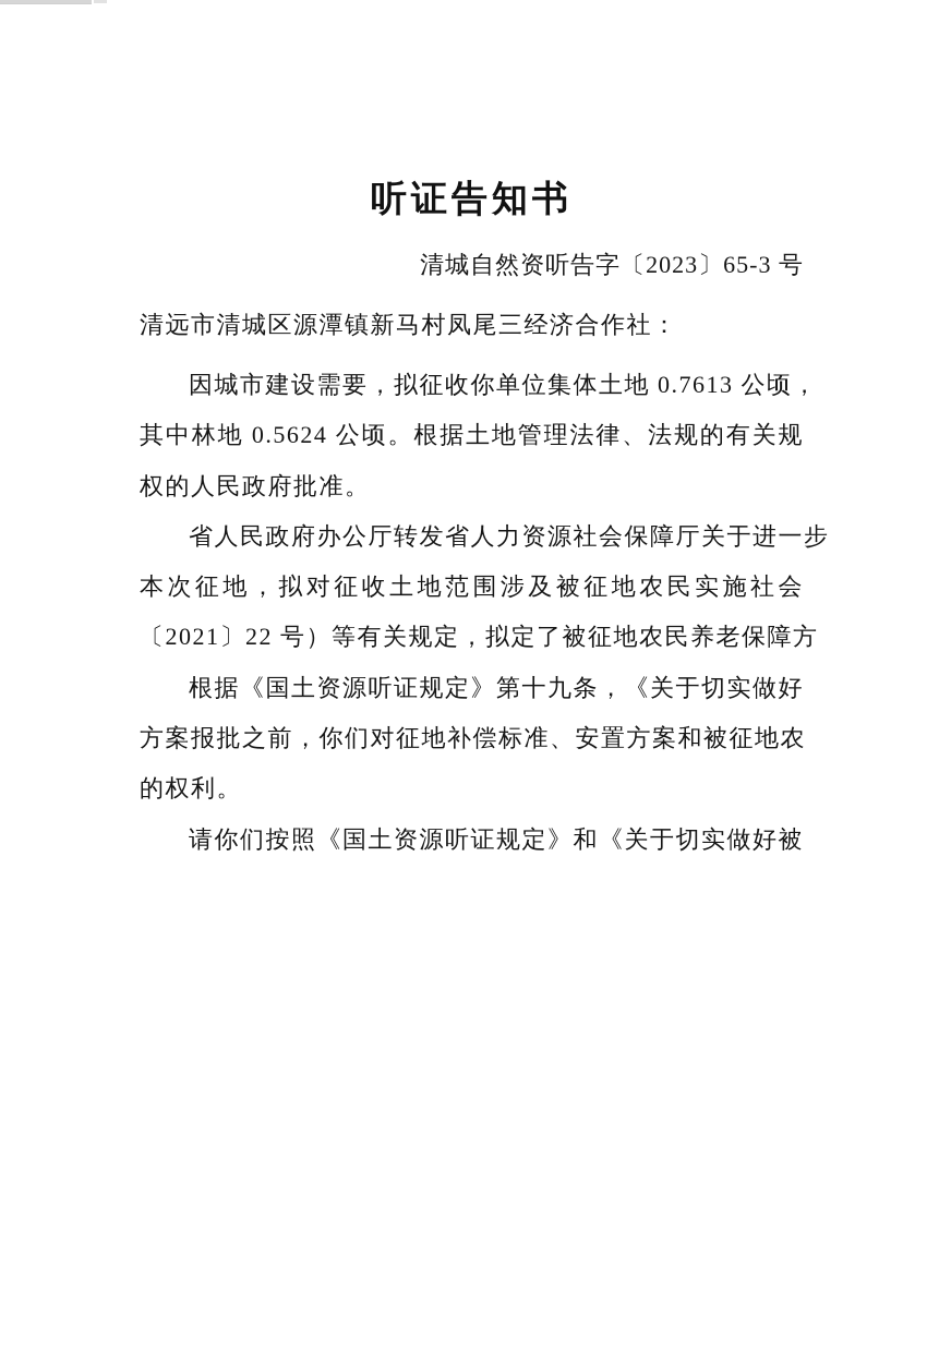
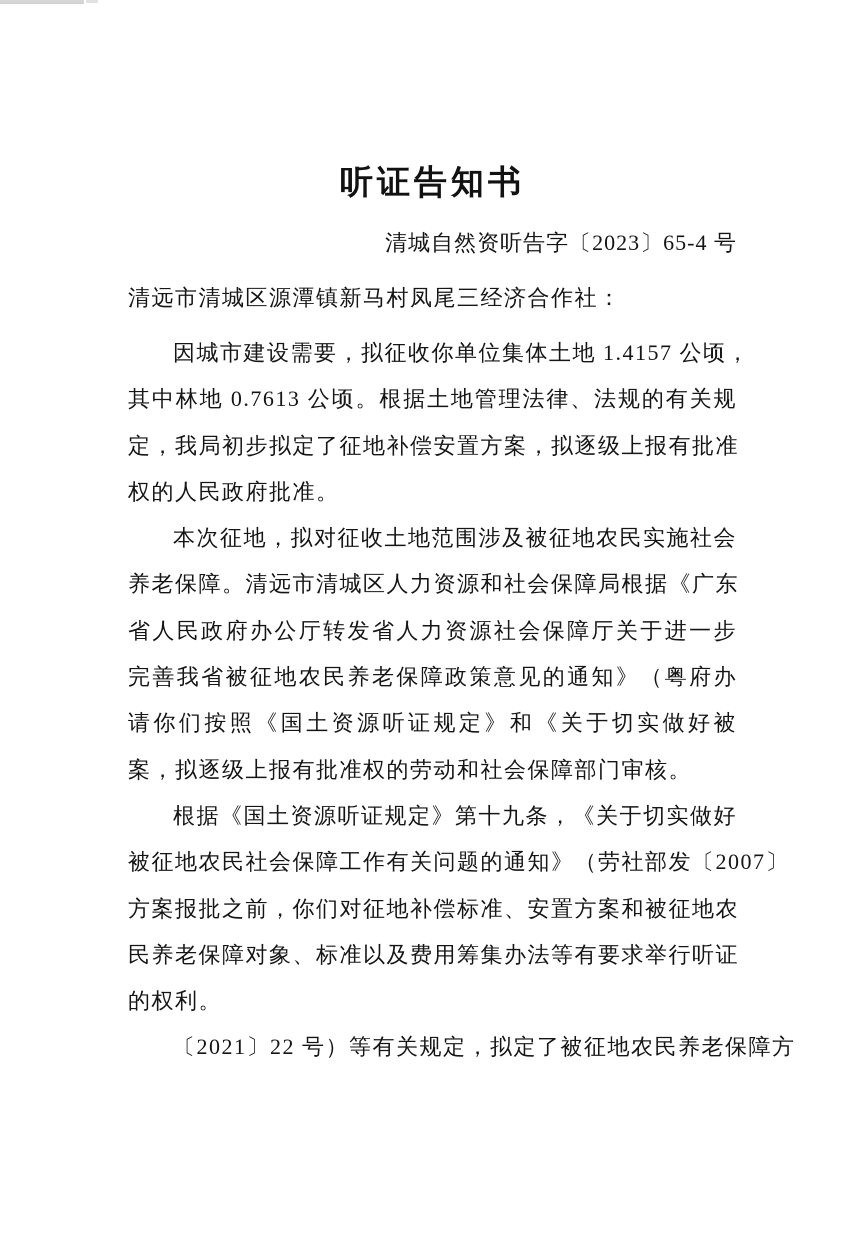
  听证告知书
- 清城自然资听告字〔2023〕65-3 号
+ 清城自然资听告字〔2023〕65-4 号
  清远市清城区源潭镇新马村凤尾三经济合作社：
- 因城市建设需要，拟征收你单位集体土地 0.7613 公顷，
+ 因城市建设需要，拟征收你单位集体土地 1.4157 公顷，
- 其中林地 0.5624 公顷。根据土地管理法律、法规的有关规
+ 其中林地 0.7613 公顷。根据土地管理法律、法规的有关规
+ 定，我局初步拟定了征地补偿安置方案，拟逐级上报有批准
  权的人民政府批准。
- 省人民政府办公厅转发省人力资源社会保障厅关于进一步
+ 本次征地，拟对征收土地范围涉及被征地农民实施社会
+ 养老保障。清远市清城区人力资源和社会保障局根据《广东
- 本次征地，拟对征收土地范围涉及被征地农民实施社会
+ 省人民政府办公厅转发省人力资源社会保障厅关于进一步
+ 完善我省被征地农民养老保障政策意见的通知》（粤府办
- 〔2021〕22 号）等有关规定，拟定了被征地农民养老保障方
+ 请你们按照《国土资源听证规定》和《关于切实做好被
+ 案，拟逐级上报有批准权的劳动和社会保障部门审核。
  根据《国土资源听证规定》第十九条，《关于切实做好
+ 被征地农民社会保障工作有关问题的通知》（劳社部发〔2007〕
  方案报批之前，你们对征地补偿标准、安置方案和被征地农
+ 民养老保障对象、标准以及费用筹集办法等有要求举行听证
  的权利。
- 请你们按照《国土资源听证规定》和《关于切实做好被
+ 〔2021〕22 号）等有关规定，拟定了被征地农民养老保障方
